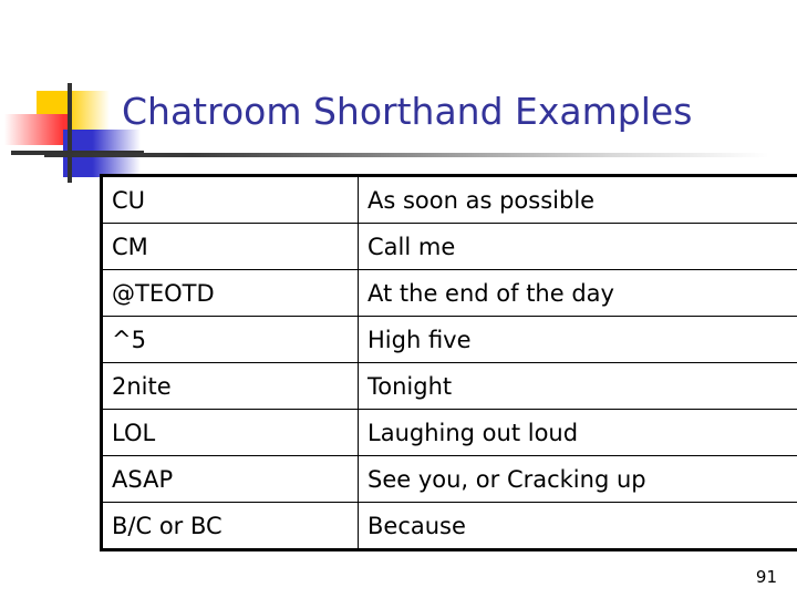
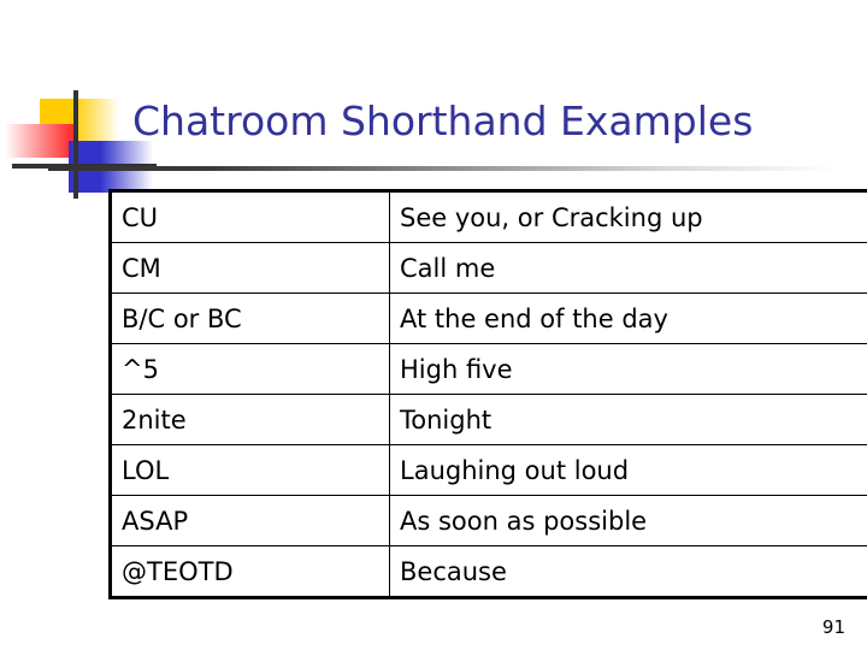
  Chatroom Shorthand Examples
- CU	As soon as possible
+ CU	See you, or Cracking up
  CM	Call me
- @TEOTD	At the end of the day
+ B/C or BC	At the end of the day
  ^5	High five
  2nite	Tonight
  LOL	Laughing out loud
- ASAP	See you, or Cracking up
+ ASAP	As soon as possible
- B/C or BC	Because
+ @TEOTD	Because
  91
